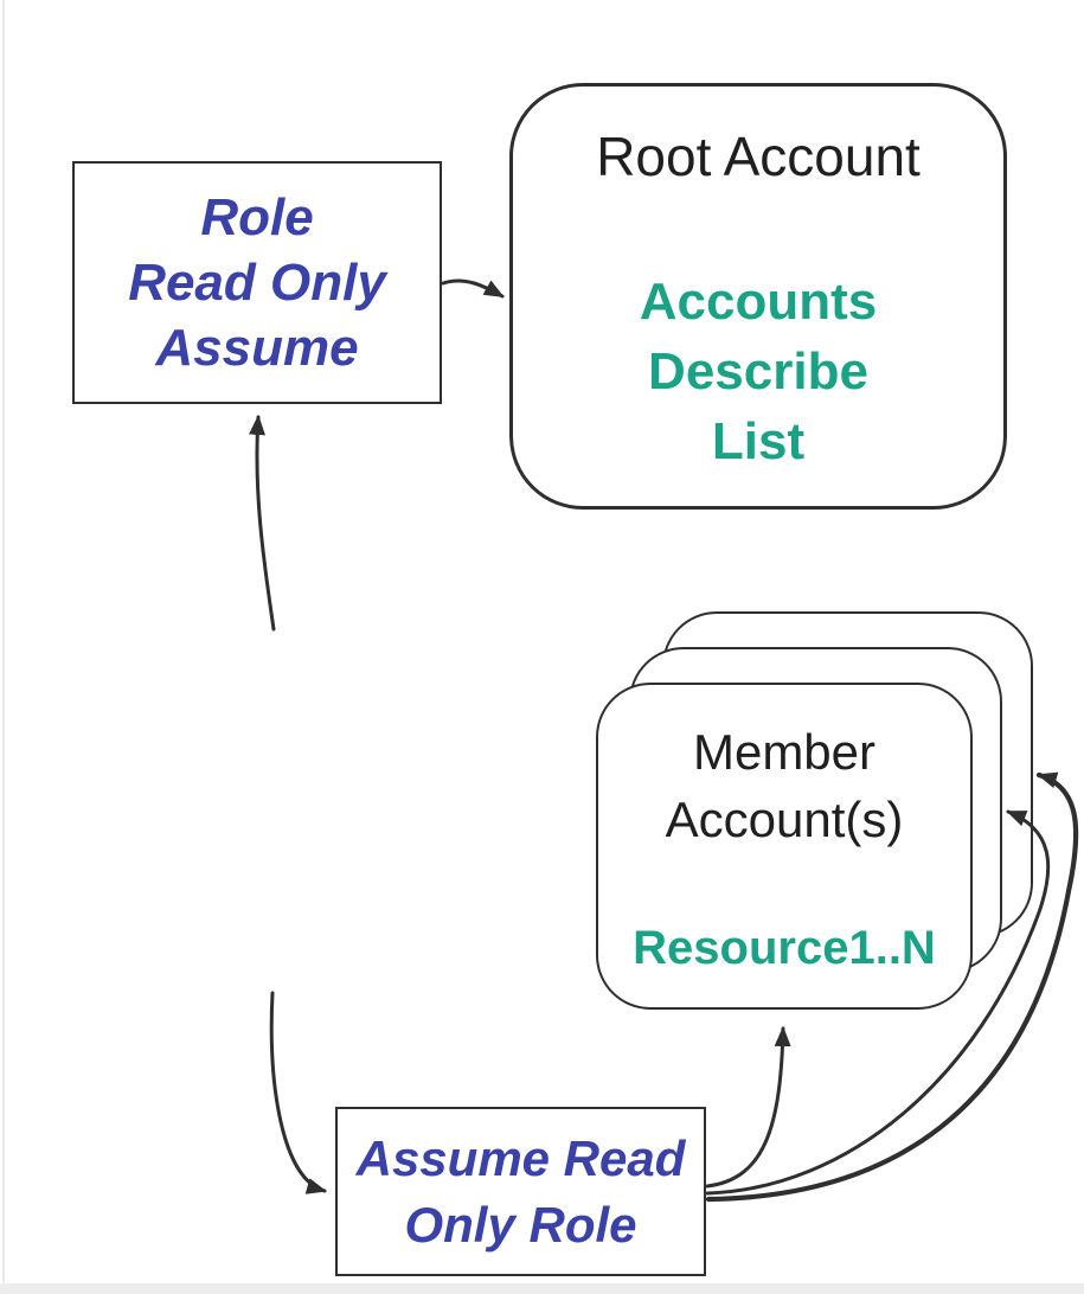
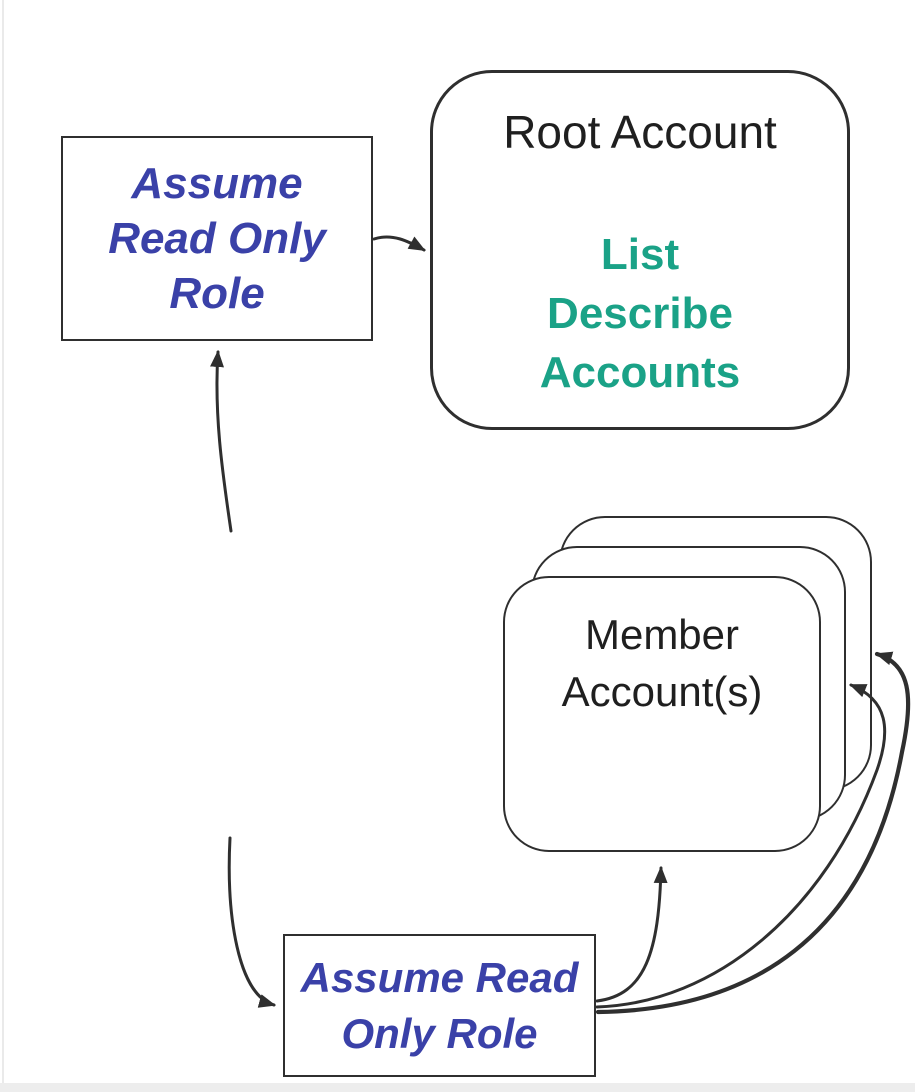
- Role
+ Assume
  Read Only
- Assume
+ Role
  Root Account
- Accounts
+ List
  Describe
- List
+ Accounts
  Member
  Account(s)
- Resource1..N
  Assume Read
  Only Role
